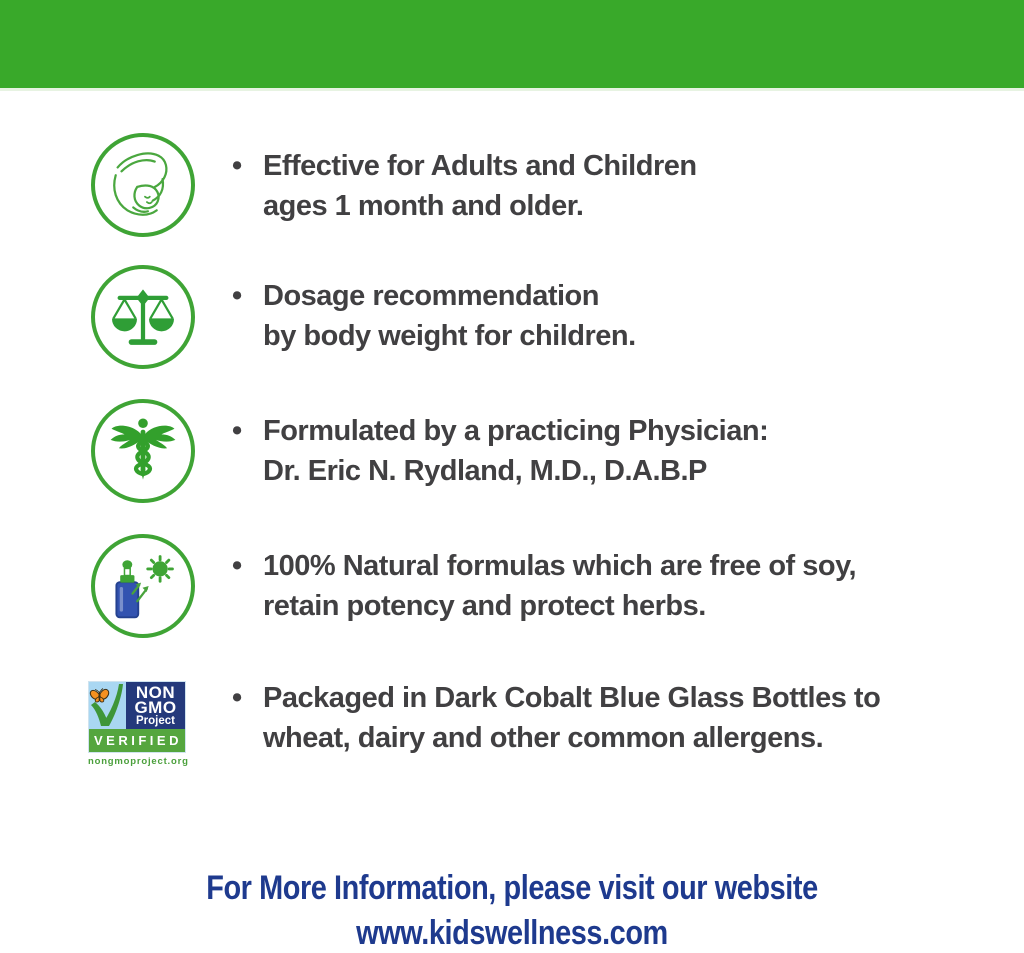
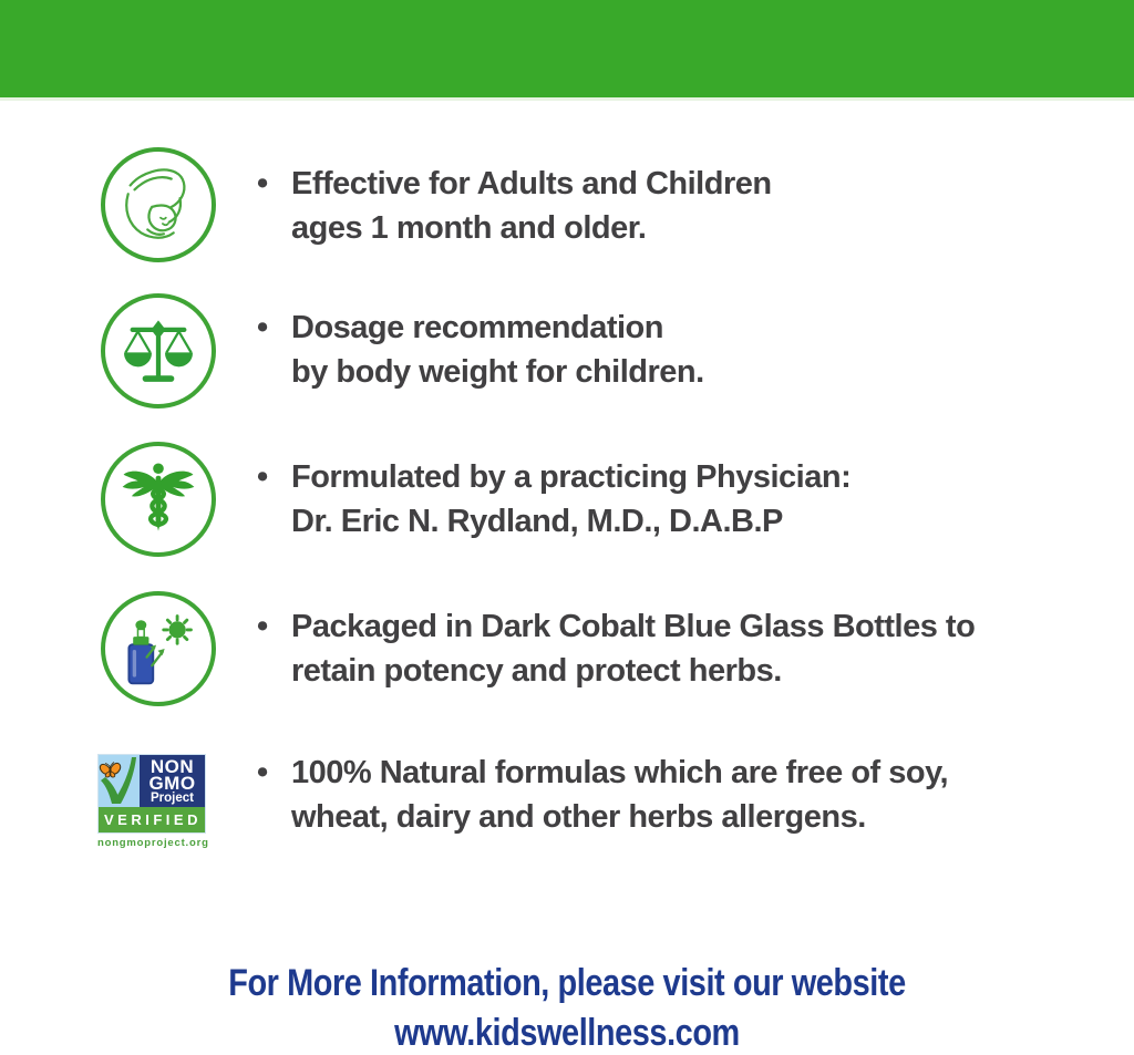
  •
  Effective for Adults and Children
  ages 1 month and older.
  •
  Dosage recommendation
  by body weight for children.
  •
  Formulated by a practicing Physician:
  Dr. Eric N. Rydland, M.D., D.A.B.P
  •
- 100% Natural formulas which are free of soy,
+ Packaged in Dark Cobalt Blue Glass Bottles to
  retain potency and protect herbs.
  NON
  GMO
  Project
  VERIFIED
  nongmoproject.org
  •
- Packaged in Dark Cobalt Blue Glass Bottles to
+ 100% Natural formulas which are free of soy,
- wheat, dairy and other common allergens.
+ wheat, dairy and other herbs allergens.
  For More Information, please visit our website
  www.kidswellness.com
